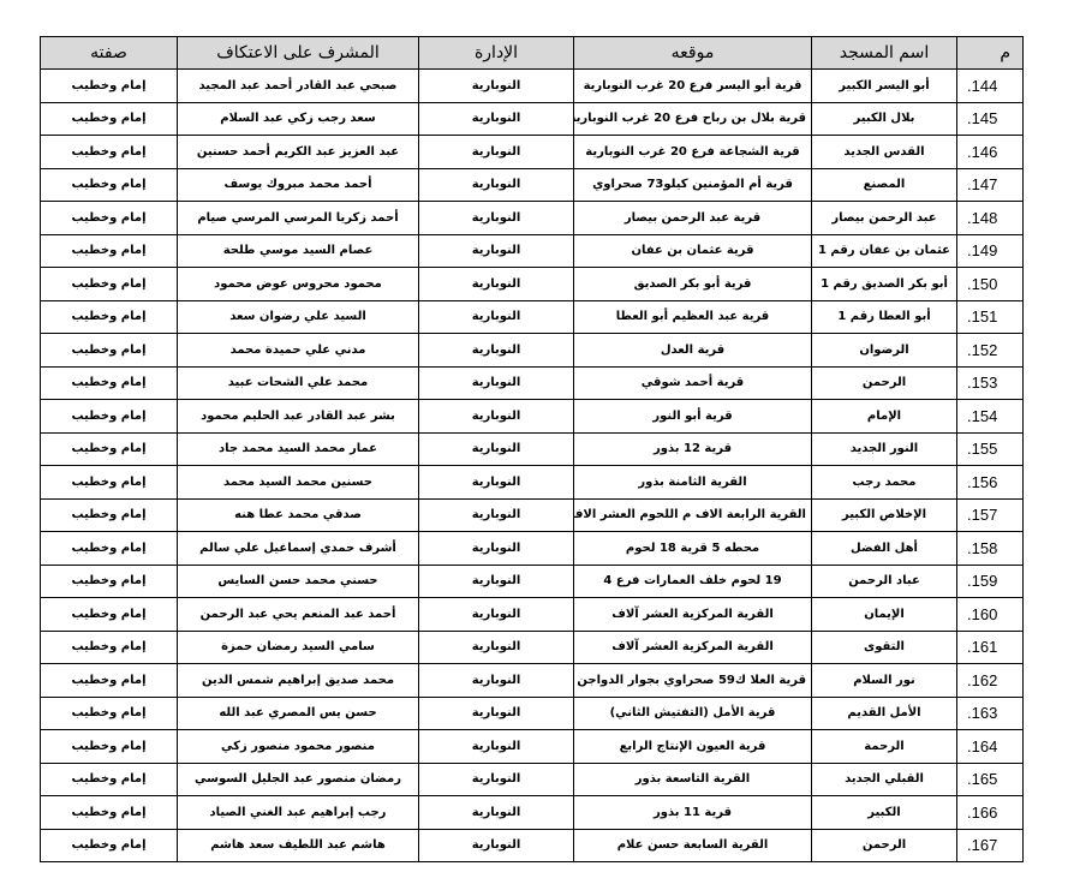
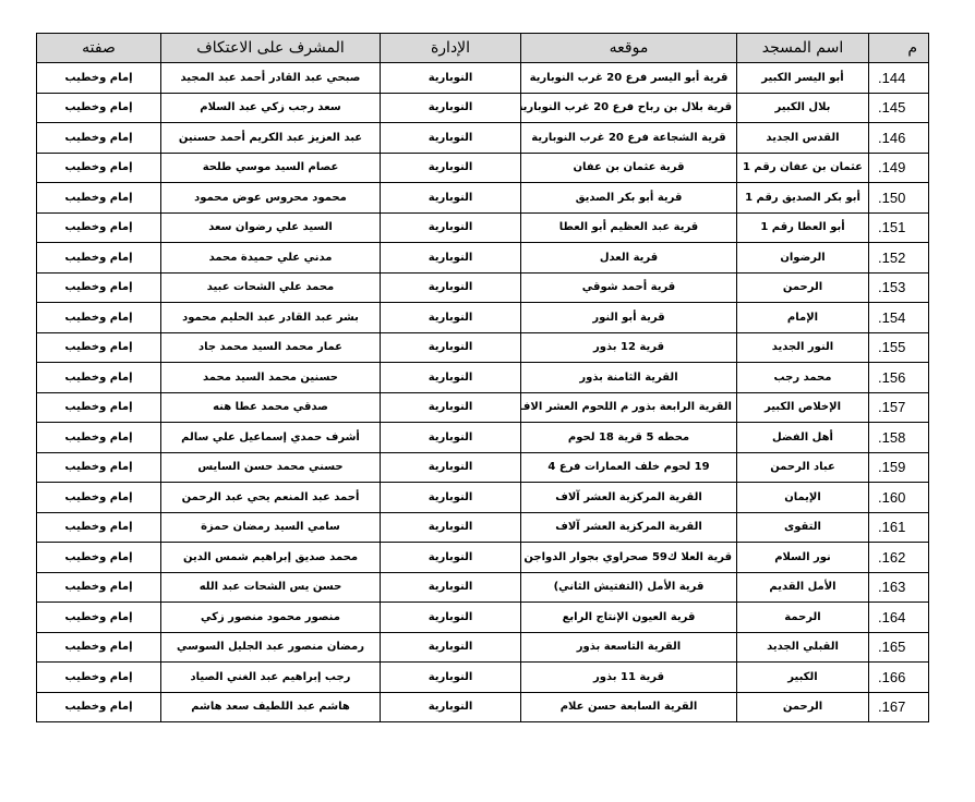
  م	اسم المسجد	موقعه	الإدارة	المشرف على الاعتكاف	صفته
  .144	أبو اليسر الكبير	قرية أبو اليسر فرع 20 غرب النوبارية	النوبارية	صبحي عبد القادر أحمد عبد المجيد	إمام وخطيب
  .145	بلال الكبير	قرية بلال بن رباح فرع 20 غرب النوبارية	النوبارية	سعد رجب زكي عبد السلام	إمام وخطيب
  .146	القدس الجديد	قرية الشجاعة فرع 20 غرب النوبارية	النوبارية	عبد العزيز عبد الكريم أحمد حسنين	إمام وخطيب
- .147	المصنع	قرية أم المؤمنين كيلو73 صحراوي	النوبارية	أحمد محمد مبروك يوسف	إمام وخطيب
- .148	عبد الرحمن بيصار	قرية عبد الرحمن بيصار	النوبارية	أحمد زكريا المرسي المرسي صيام	إمام وخطيب
  .149	عثمان بن عفان رقم 1	قرية عثمان بن عفان	النوبارية	عصام السيد موسي طلحة	إمام وخطيب
  .150	أبو بكر الصديق رقم 1	قرية أبو بكر الصديق	النوبارية	محمود محروس عوض محمود	إمام وخطيب
  .151	أبو العطا رقم 1	قرية عبد العظيم أبو العطا	النوبارية	السيد علي رضوان سعد	إمام وخطيب
  .152	الرضوان	قرية العدل	النوبارية	مدني علي حميدة محمد	إمام وخطيب
  .153	الرحمن	قرية أحمد شوقي	النوبارية	محمد علي الشحات عبيد	إمام وخطيب
  .154	الإمام	قرية أبو النور	النوبارية	بشر عبد القادر عبد الحليم محمود	إمام وخطيب
  .155	النور الجديد	قرية 12 بذور	النوبارية	عمار محمد السيد محمد جاد	إمام وخطيب
  .156	محمد رجب	القرية الثامنة بذور	النوبارية	حسنين محمد السيد محمد	إمام وخطيب
- .157	الإخلاص الكبير	القرية الرابعة الاف م اللحوم العشر الاف	النوبارية	صدقي محمد عطا هنه	إمام وخطيب
+ .157	الإخلاص الكبير	القرية الرابعة بذور م اللحوم العشر الاف	النوبارية	صدقي محمد عطا هنه	إمام وخطيب
  .158	أهل الفضل	محطه 5 قرية 18 لحوم	النوبارية	أشرف حمدي إسماعيل علي سالم	إمام وخطيب
  .159	عباد الرحمن	19 لحوم خلف العمارات فرع 4	النوبارية	حسني محمد حسن السايس	إمام وخطيب
  .160	الإيمان	القرية المركزية العشر آلاف	النوبارية	أحمد عبد المنعم يحي عبد الرحمن	إمام وخطيب
  .161	التقوى	القرية المركزية العشر آلاف	النوبارية	سامي السيد رمضان حمزة	إمام وخطيب
  .162	نور السلام	قرية العلا ك59 صحراوي بجوار الدواجن	النوبارية	محمد صديق إبراهيم شمس الدين	إمام وخطيب
- .163	الأمل القديم	قرية الأمل (التفتيش الثاني)	النوبارية	حسن يس المصري عبد الله	إمام وخطيب
+ .163	الأمل القديم	قرية الأمل (التفتيش الثاني)	النوبارية	حسن يس الشحات عبد الله	إمام وخطيب
  .164	الرحمة	قرية العيون الإنتاج الرابع	النوبارية	منصور محمود منصور زكي	إمام وخطيب
  .165	القبلي الجديد	القرية التاسعة بذور	النوبارية	رمضان منصور عبد الجليل السوسي	إمام وخطيب
  .166	الكبير	قرية 11 بذور	النوبارية	رجب إبراهيم عبد الغني الصياد	إمام وخطيب
  .167	الرحمن	القرية السابعة حسن علام	النوبارية	هاشم عبد اللطيف سعد هاشم	إمام وخطيب
